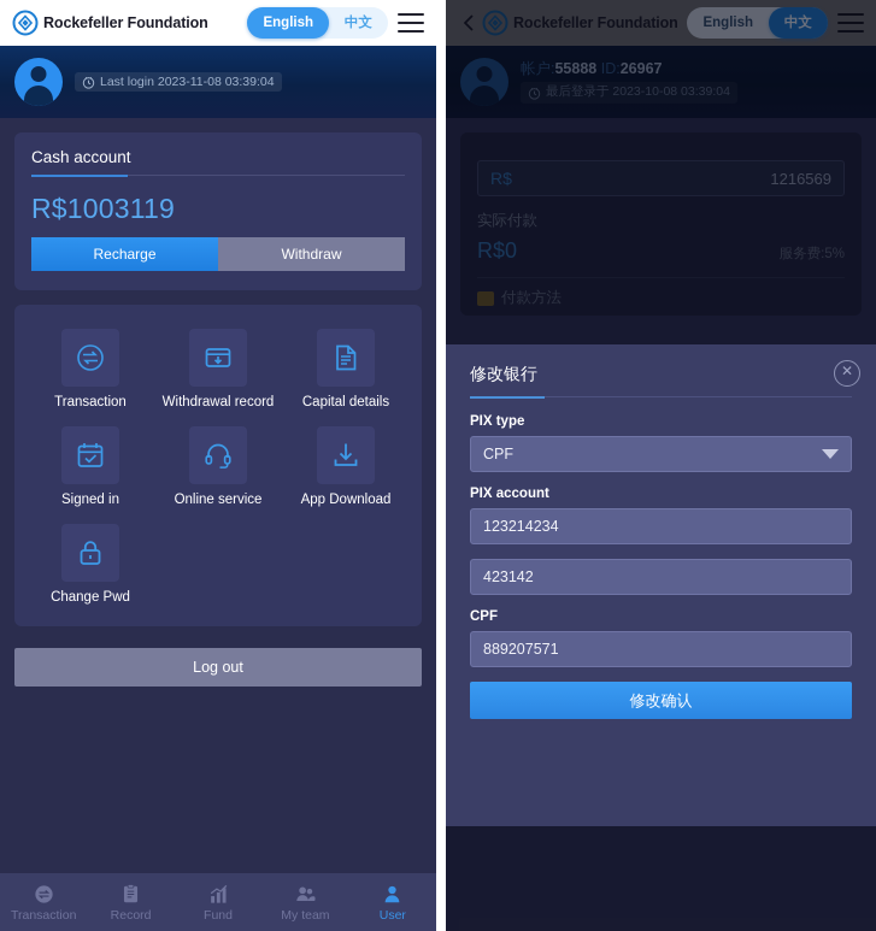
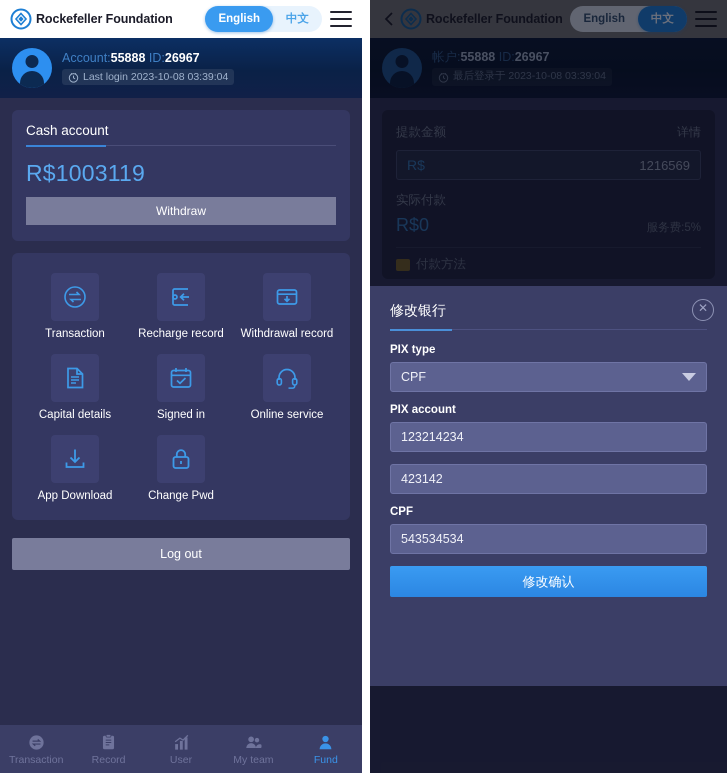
  Rockefeller Foundation
  English
  中文
+ Account:55888 ID:26967
- Last login 2023-11-08 03:39:04
+ Last login 2023-10-08 03:39:04
  Cash account
  R$1003119
- Recharge
  Withdraw
  Transaction
+ Recharge record
  Withdrawal record
  Capital details
  Signed in
  Online service
  App Download
  Change Pwd
  Log out
  Transaction
  Record
- Fund
+ User
  My team
- User
+ Fund
  Rockefeller Foundation
  English
  中文
  帐户:55888 ID:26967
  最后登录于 2023-10-08 03:39:04
+ 提款金额
+ 详情
  R$
  1216569
  实际付款
  R$0
  服务费:5%
  付款方法
  ✕
  修改银行
  PIX type
  CPF
  PIX account
  123214234
  423142
  CPF
- 889207571
+ 543534534
  修改确认
